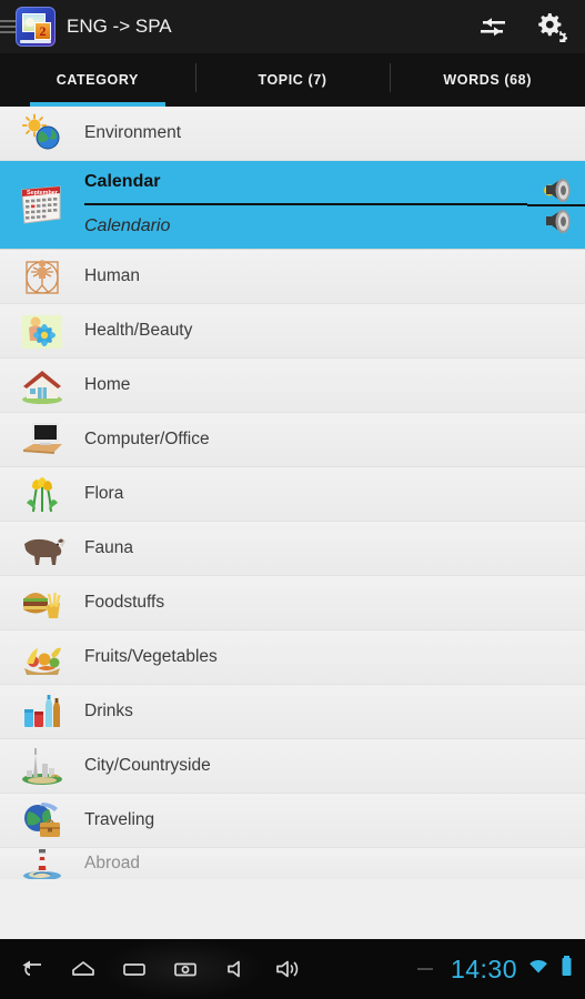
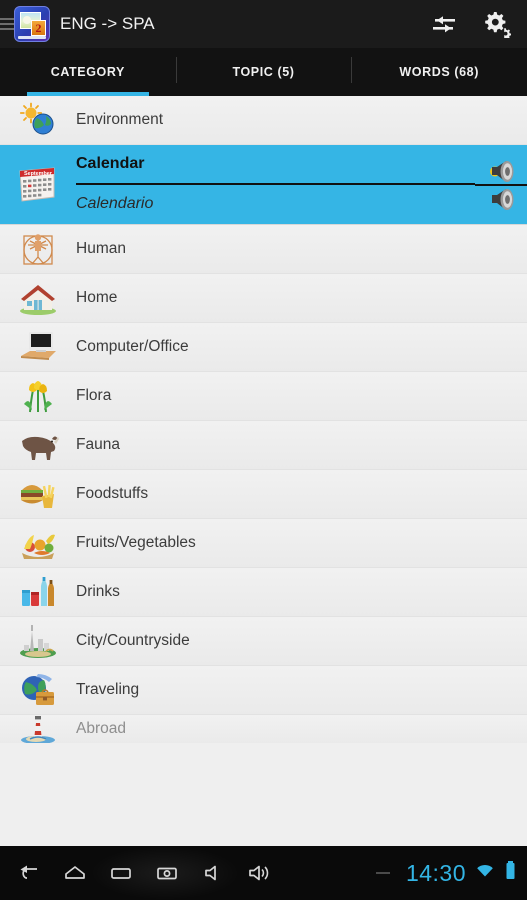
  2
  ENG -> SPA
  CATEGORY
- TOPIC (7)
+ TOPIC (5)
  WORDS (68)
  Environment
  Calendar
  Calendario
  Human
- Health/Beauty
  Home
  Computer/Office
  Flora
  Fauna
  Foodstuffs
  Fruits/Vegetables
  Drinks
  City/Countryside
  Traveling
  Abroad
  14:30
